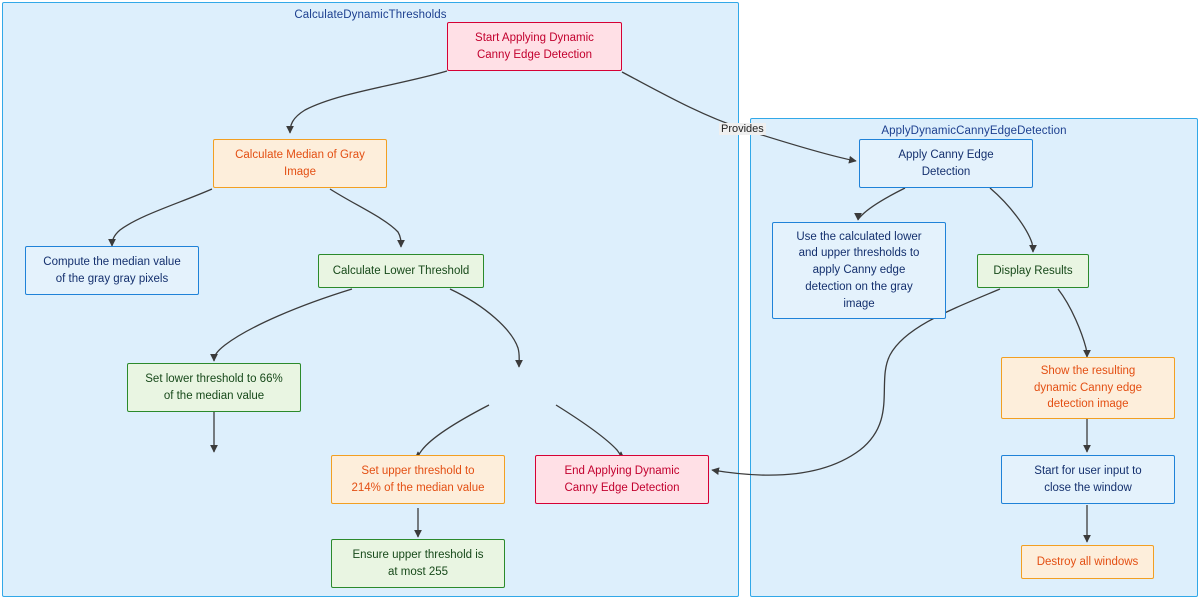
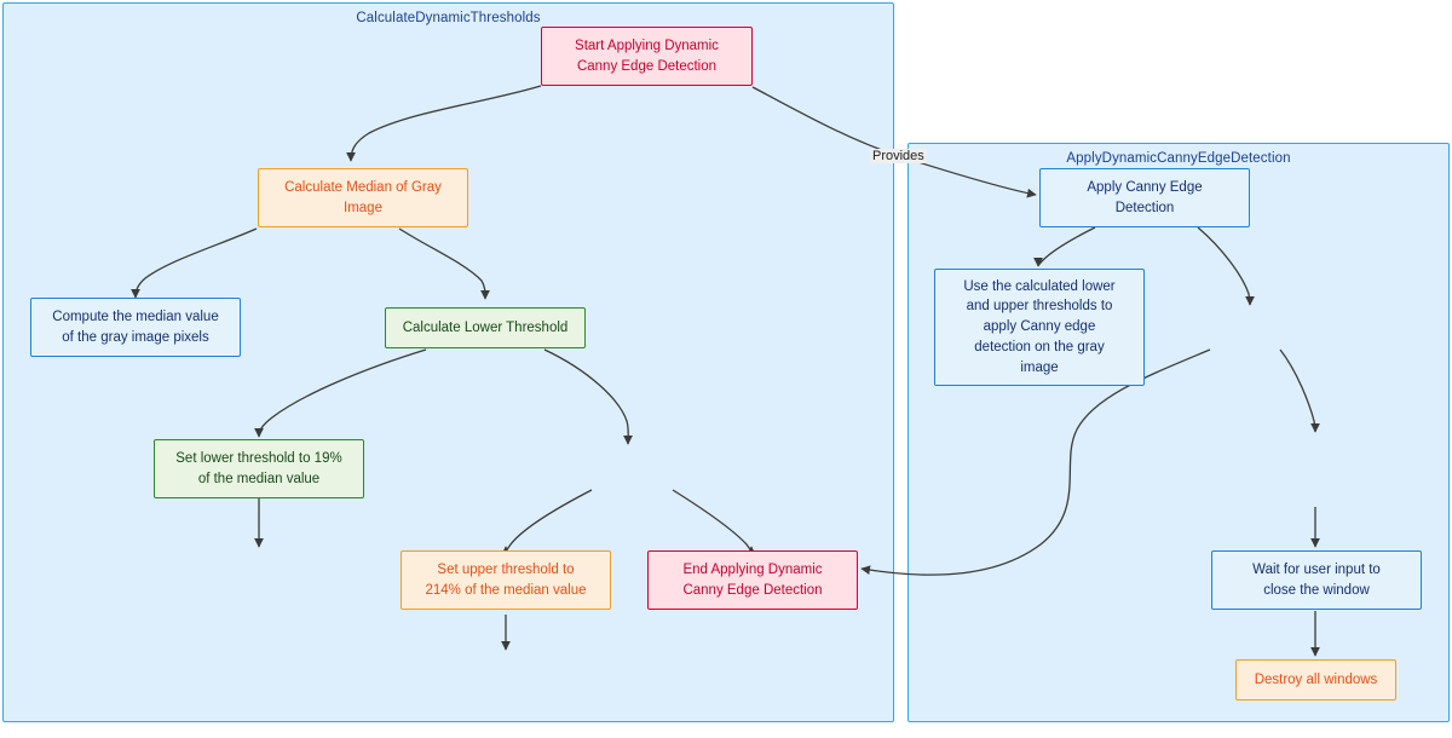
  CalculateDynamicThresholds
  ApplyDynamicCannyEdgeDetection
  Provides
  Start Applying Dynamic
  Canny Edge Detection
  Calculate Median of Gray
  Image
  Compute the median value
- of the gray gray pixels
+ of the gray image pixels
  Calculate Lower Threshold
- Set lower threshold to 66%
+ Set lower threshold to 19%
  of the median value
  Set upper threshold to
  214% of the median value
- Ensure upper threshold is
- at most 255
  End Applying Dynamic
  Canny Edge Detection
  Apply Canny Edge
  Detection
  Use the calculated lower
  and upper thresholds to
  apply Canny edge
  detection on the gray
  image
- Display Results
- Show the resulting
- dynamic Canny edge
- detection image
- Start for user input to
+ Wait for user input to
  close the window
  Destroy all windows
